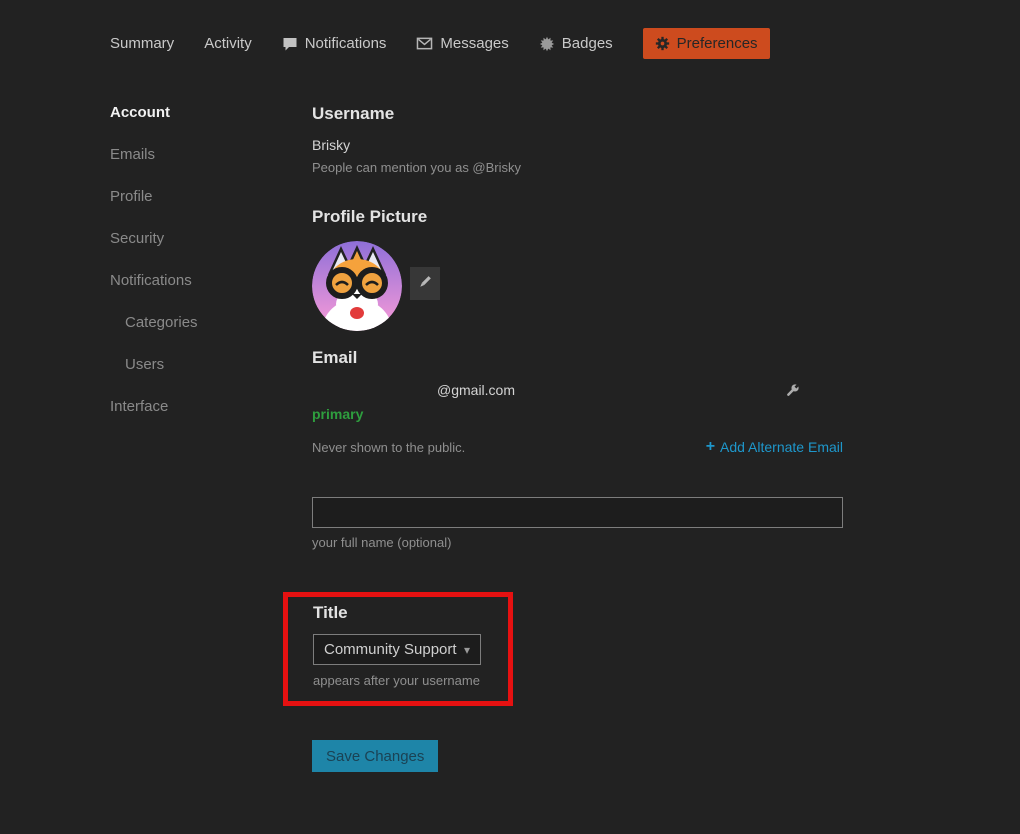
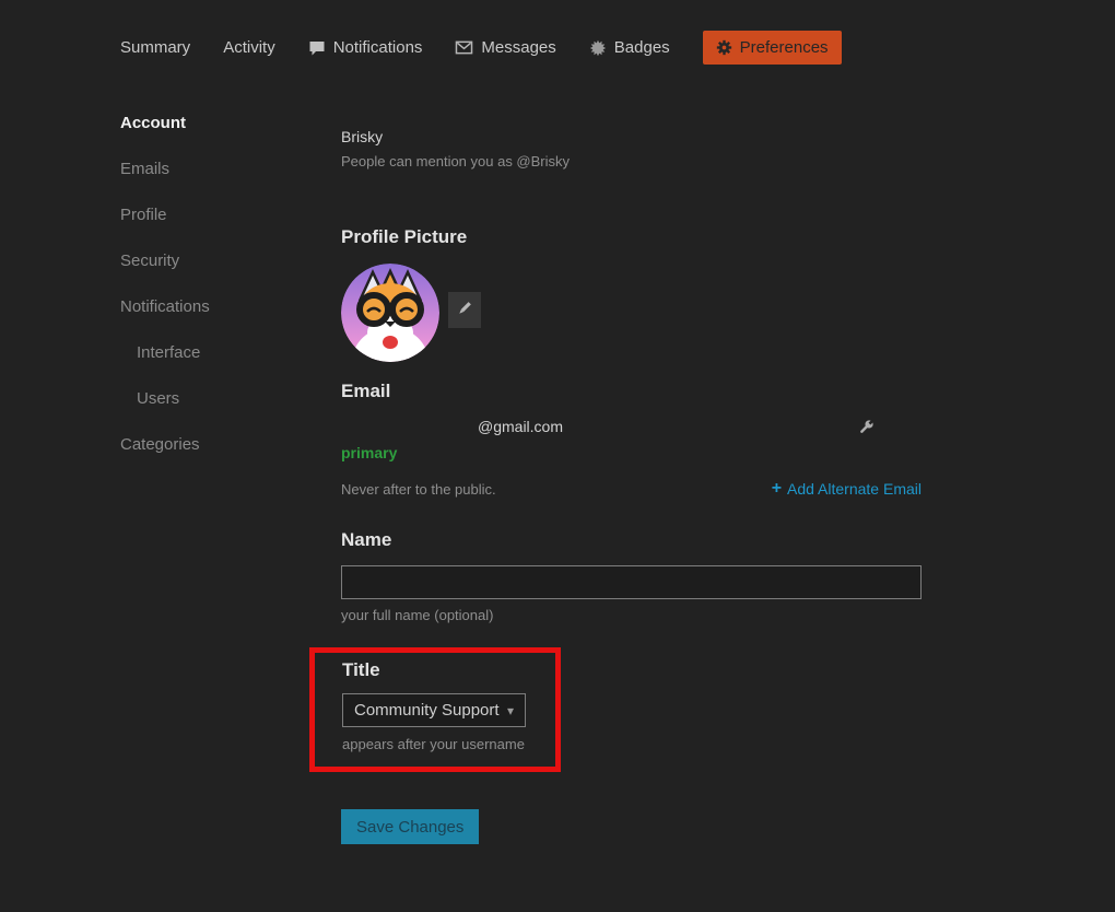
  Summary
  Activity
  Notifications
  Messages
  Badges
  Preferences
  Account
  Emails
  Profile
  Security
  Notifications
- Categories
+ Interface
  Users
- Interface
+ Categories
- Username
  Brisky
  People can mention you as @Brisky
  Profile Picture
  Email
  @gmail.com
  primary
- Never shown to the public.
+ Never after to the public.
  +
  Add Alternate Email
+ Name
  your full name (optional)
  Title
  Community Support
  ▾
  appears after your username
  Save Changes
